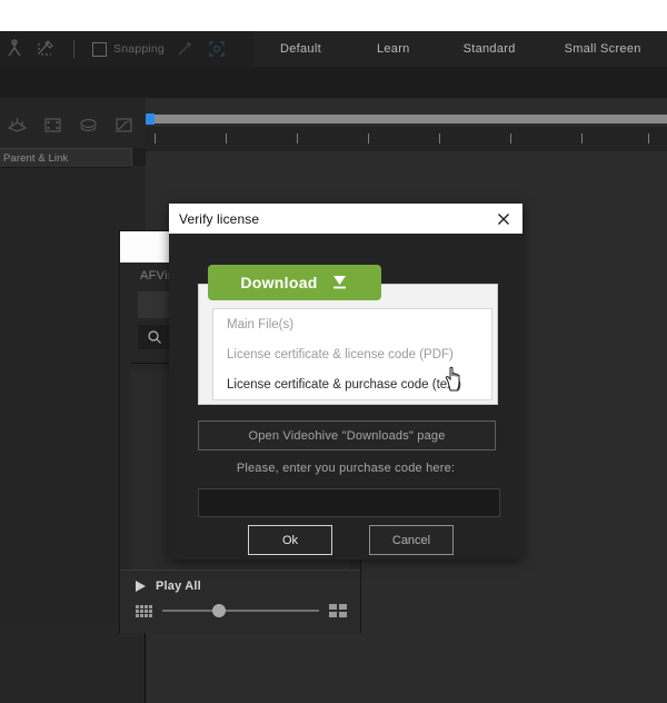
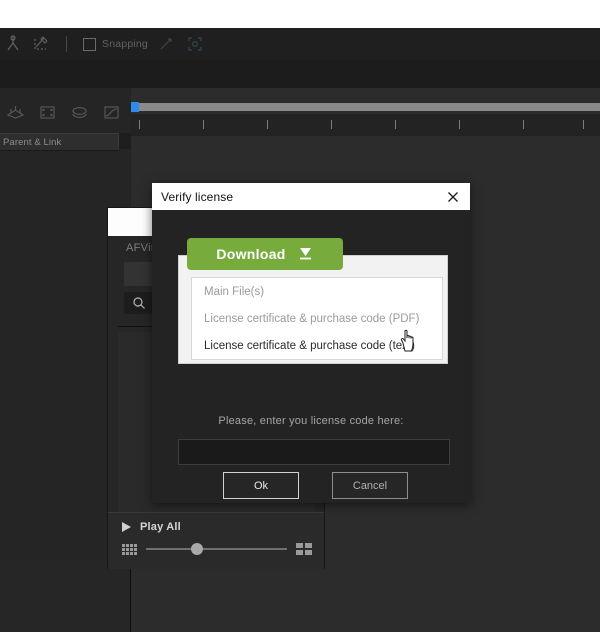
  Snapping
- Default
- Learn
- Standard
- Small Screen
  Parent & Link
  AFVi
  Play All
  Verify license
  Download
  Main File(s)
- License certificate & license code (PDF)
+ License certificate & purchase code (PDF)
  License certificate & purchase code (te
- Open Videohive "Downloads" page
- Please, enter you purchase code here:
+ Please, enter you license code here:
  Ok
  Cancel
